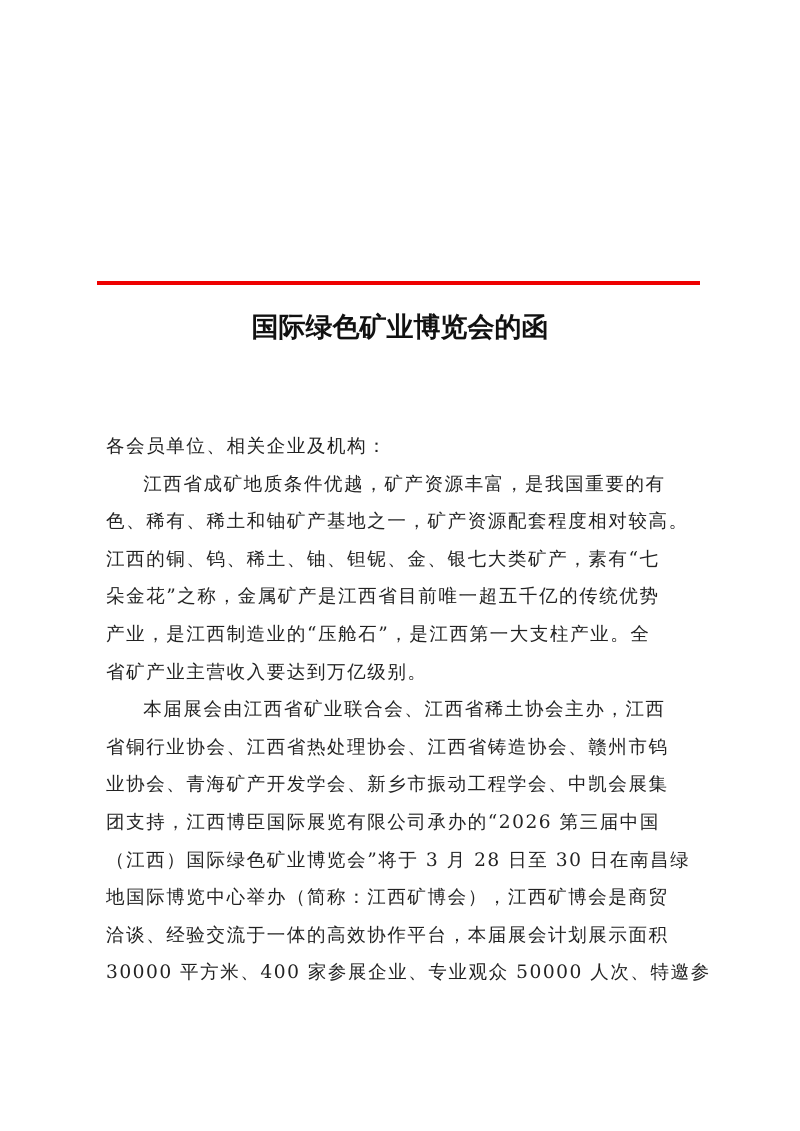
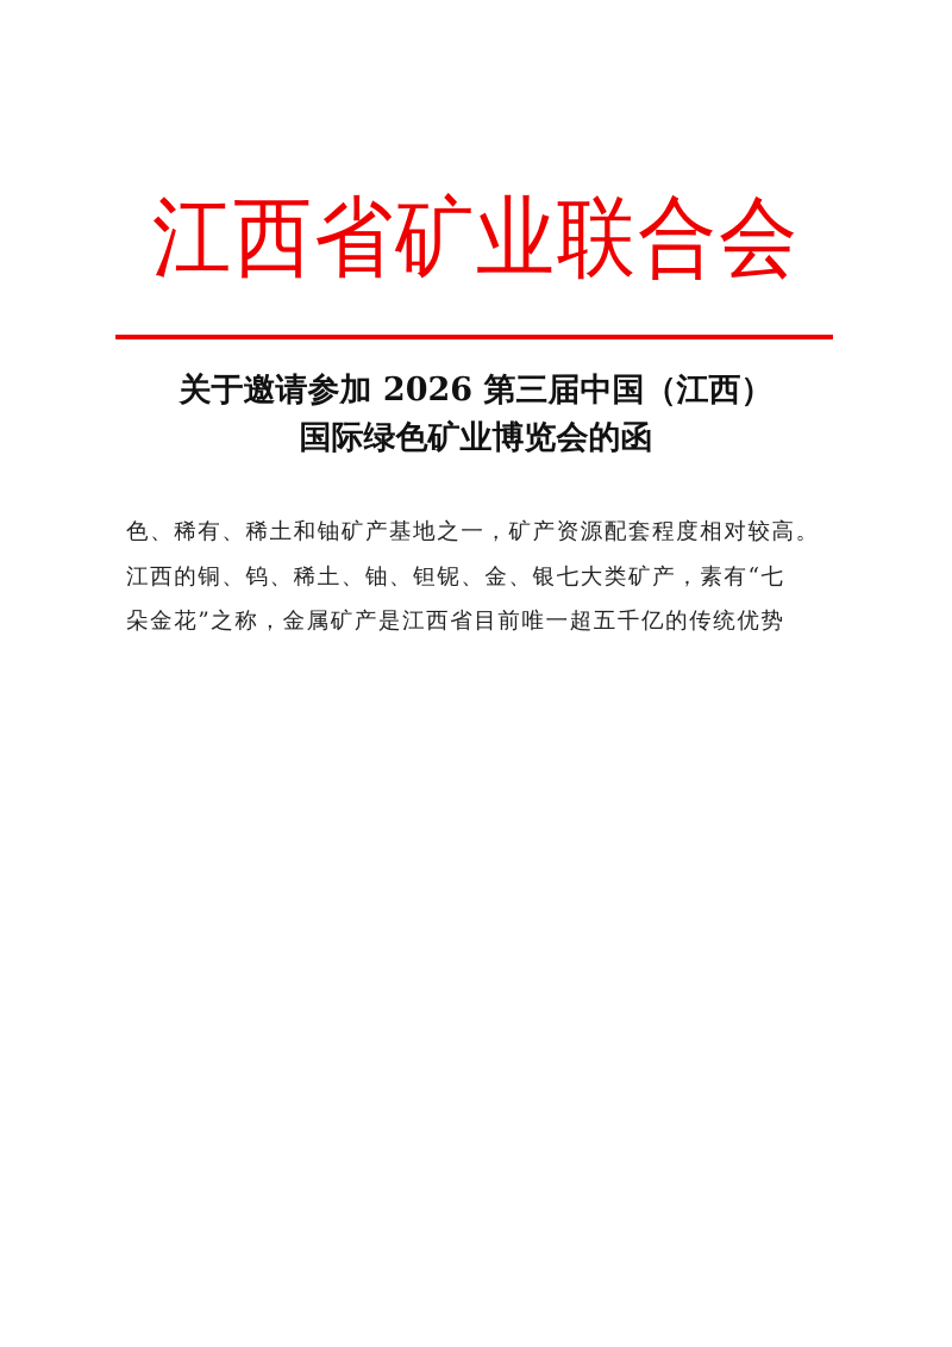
+ 江西省矿业联合会
+ 关于邀请参加 2026 第三届中国（江西）
  国际绿色矿业博览会的函
- 各会员单位、相关企业及机构：
- 江西省成矿地质条件优越，矿产资源丰富，是我国重要的有
  色、稀有、稀土和铀矿产基地之一，矿产资源配套程度相对较高。
  江西的铜、钨、稀土、铀、钽铌、金、银七大类矿产，素有“七
  朵金花”之称，金属矿产是江西省目前唯一超五千亿的传统优势
- 产业，是江西制造业的“压舱石”，是江西第一大支柱产业。全
- 省矿产业主营收入要达到万亿级别。
- 本届展会由江西省矿业联合会、江西省稀土协会主办，江西
- 省铜行业协会、江西省热处理协会、江西省铸造协会、赣州市钨
- 业协会、青海矿产开发学会、新乡市振动工程学会、中凯会展集
- 团支持，江西博臣国际展览有限公司承办的“2026 第三届中国
- （江西）国际绿色矿业博览会”将于 3 月 28 日至 30 日在南昌绿
- 地国际博览中心举办（简称：江西矿博会），江西矿博会是商贸
- 洽谈、经验交流于一体的高效协作平台，本届展会计划展示面积
- 30000 平方米、400 家参展企业、专业观众 50000 人次、特邀参
